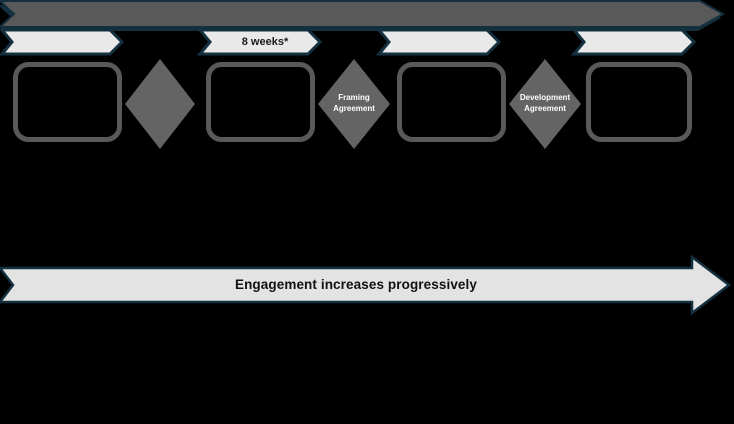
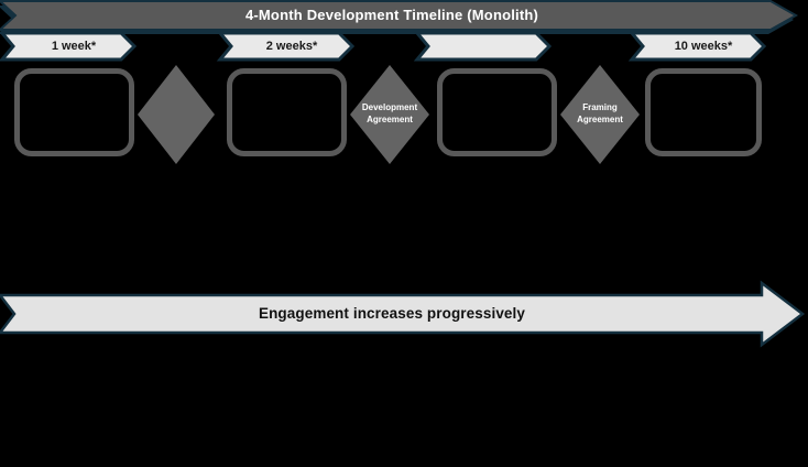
+ 4-Month Development Timeline (Monolith)
+ 1 week*
- 8 weeks*
+ 2 weeks*
+ 10 weeks*
- Framing
+ Development
  Agreement
- Development
+ Framing
  Agreement
  Engagement increases progressively
